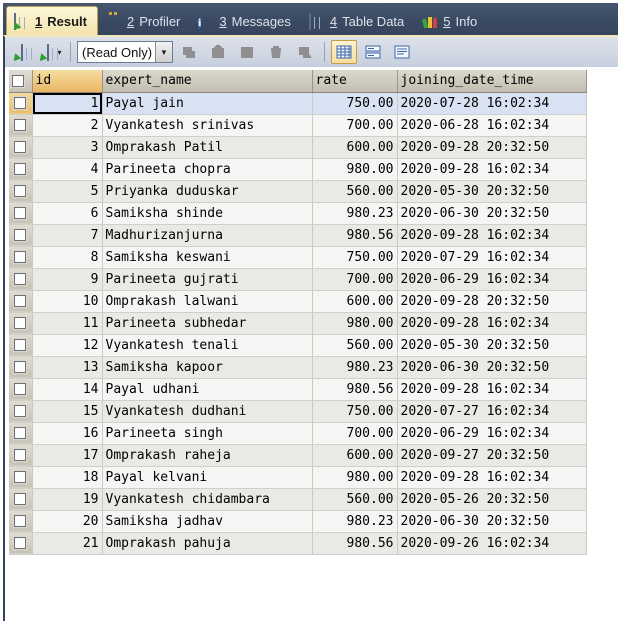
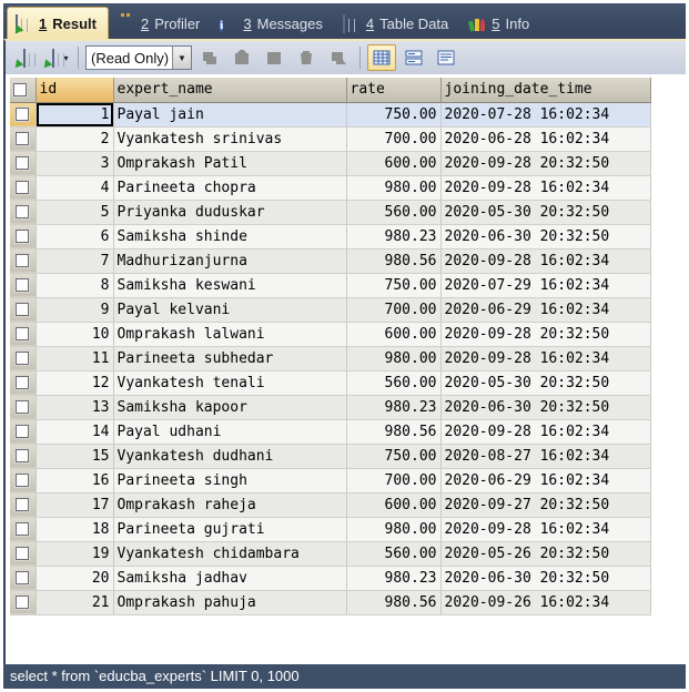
  1
  Result
  2
  Profiler
  i
  3
  Messages
  4
  Table Data
  5
  Info
  ▾
  (Read Only)
  ▼
  	id	expert_name	rate	joining_date_time
  	1	Payal jain	750.00	2020-07-28 16:02:34
  	2	Vyankatesh srinivas	700.00	2020-06-28 16:02:34
  	3	Omprakash Patil	600.00	2020-09-28 20:32:50
  	4	Parineeta chopra	980.00	2020-09-28 16:02:34
  	5	Priyanka duduskar	560.00	2020-05-30 20:32:50
  	6	Samiksha shinde	980.23	2020-06-30 20:32:50
  	7	Madhurizanjurna	980.56	2020-09-28 16:02:34
  	8	Samiksha keswani	750.00	2020-07-29 16:02:34
- 	9	Parineeta gujrati	700.00	2020-06-29 16:02:34
+ 	9	Payal kelvani	700.00	2020-06-29 16:02:34
  	10	Omprakash lalwani	600.00	2020-09-28 20:32:50
  	11	Parineeta subhedar	980.00	2020-09-28 16:02:34
  	12	Vyankatesh tenali	560.00	2020-05-30 20:32:50
  	13	Samiksha kapoor	980.23	2020-06-30 20:32:50
  	14	Payal udhani	980.56	2020-09-28 16:02:34
- 	15	Vyankatesh dudhani	750.00	2020-07-27 16:02:34
+ 	15	Vyankatesh dudhani	750.00	2020-08-27 16:02:34
  	16	Parineeta singh	700.00	2020-06-29 16:02:34
  	17	Omprakash raheja	600.00	2020-09-27 20:32:50
- 	18	Payal kelvani	980.00	2020-09-28 16:02:34
+ 	18	Parineeta gujrati	980.00	2020-09-28 16:02:34
  	19	Vyankatesh chidambara	560.00	2020-05-26 20:32:50
  	20	Samiksha jadhav	980.23	2020-06-30 20:32:50
  	21	Omprakash pahuja	980.56	2020-09-26 16:02:34
+ select * from `educba_experts` LIMIT 0, 1000
